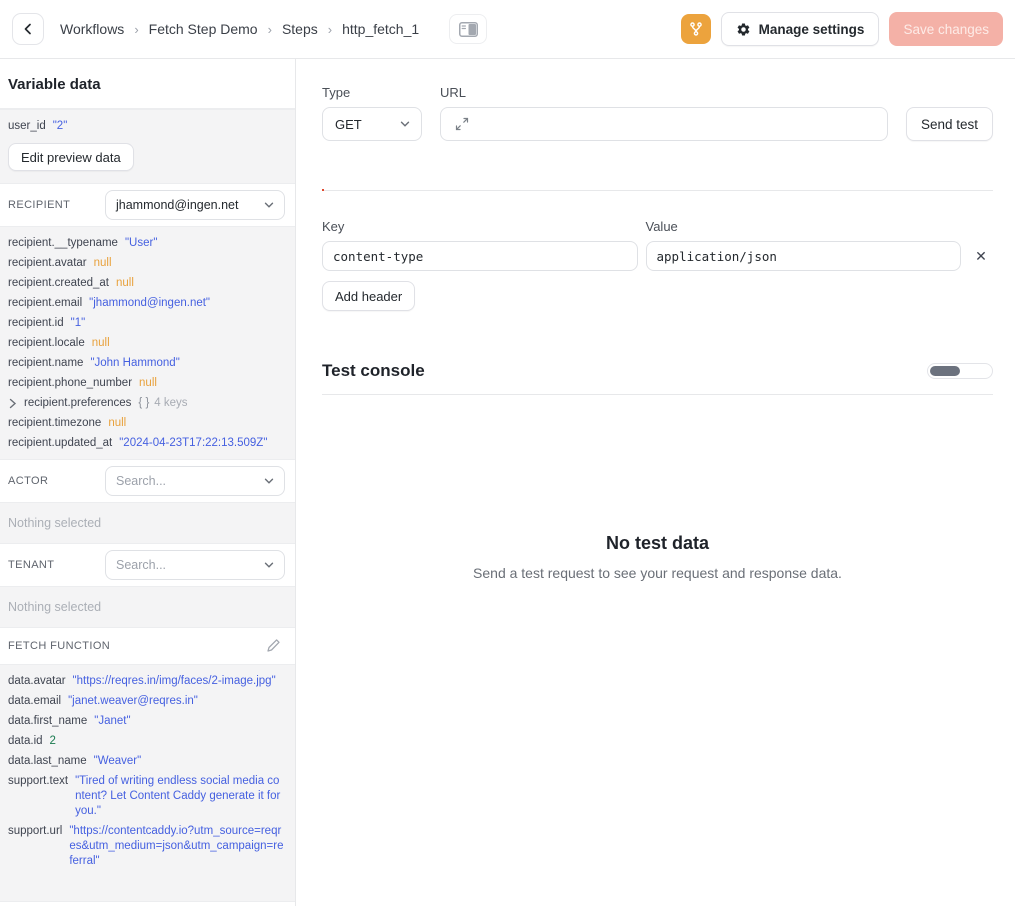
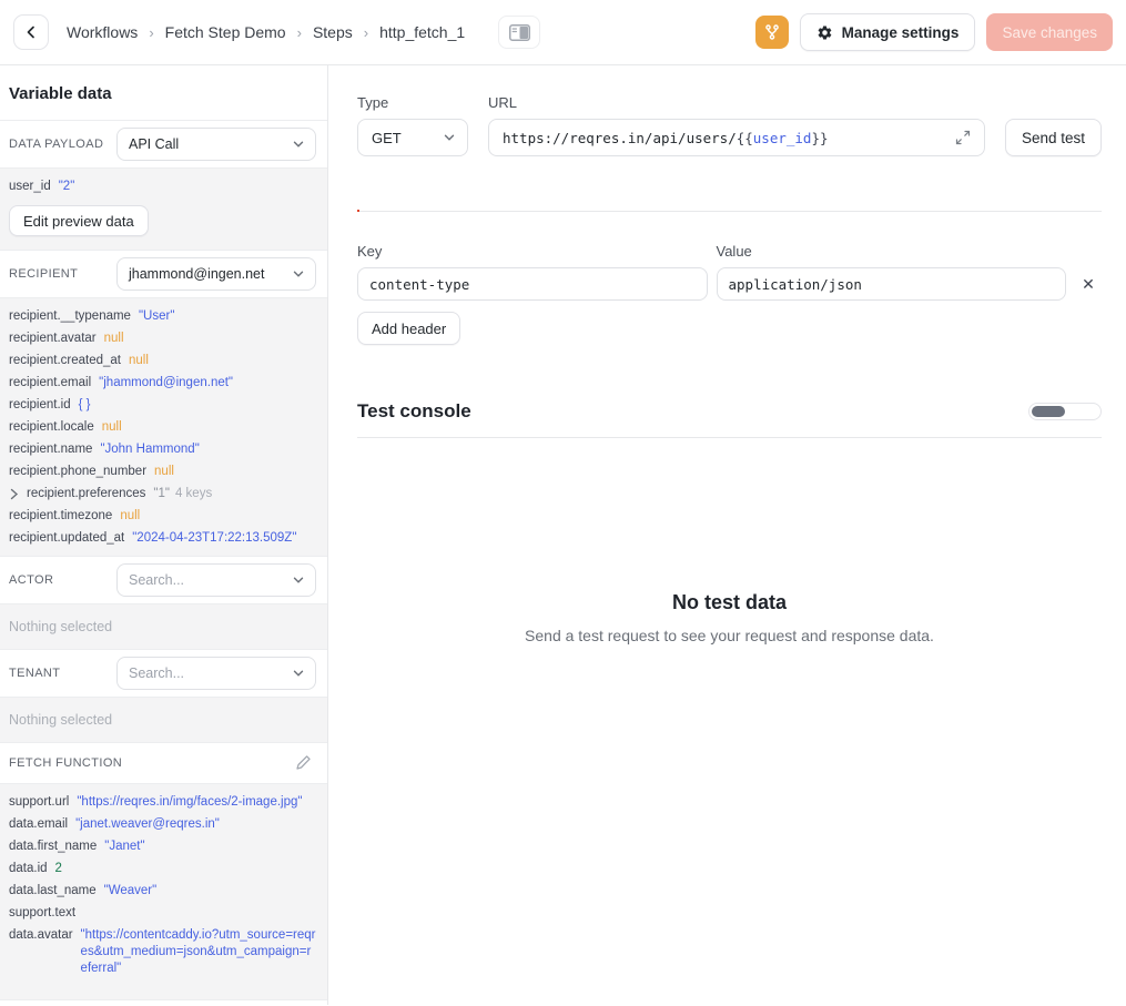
  Workflows
  ›
  Fetch Step Demo
  ›
  Steps
  ›
  http_fetch_1
  Manage settings
  Save changes
  Variable data
+ DATA PAYLOAD
+ API Call
  user_id
  "2"
  Edit preview data
  RECIPIENT
  jhammond@ingen.net
  recipient.__typename
  "User"
  recipient.avatar
  null
  recipient.created_at
  null
  recipient.email
  "jhammond@ingen.net"
  recipient.id
- "1"
+ { }
  recipient.locale
  null
  recipient.name
  "John Hammond"
  recipient.phone_number
  null
  recipient.preferences
- { } 4 keys
+ "1" 4 keys
  recipient.timezone
  null
  recipient.updated_at
  "2024-04-23T17:22:13.509Z"
  ACTOR
  Search...
  Nothing selected
  TENANT
  Search...
  Nothing selected
  FETCH FUNCTION
- data.avatar
+ support.url
  "https://reqres.in/img/faces/2-image.jpg"
  data.email
  "janet.weaver@reqres.in"
  data.first_name
  "Janet"
  data.id
  2
  data.last_name
  "Weaver"
  support.text
- "Tired of writing endless social media content? Let Content Caddy generate it for you."
- support.url
+ data.avatar
  "https://contentcaddy.io?utm_source=reqres&utm_medium=json&utm_campaign=referral"
  Type
  GET
  URL
+ https://reqres.in/api/users/{{user_id}}
  Send test
  Key
  content-type
  Value
  application/json
  ✕
  Add header
  Test console
  No test data
  Send a test request to see your request and response data.
